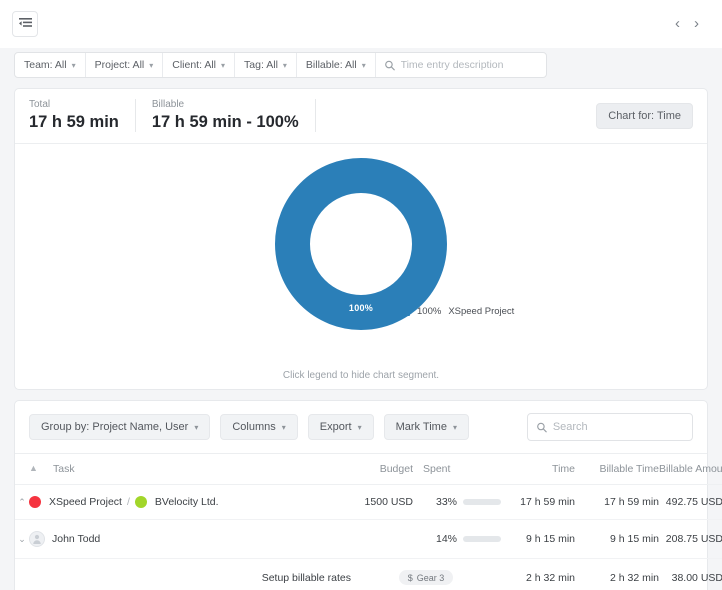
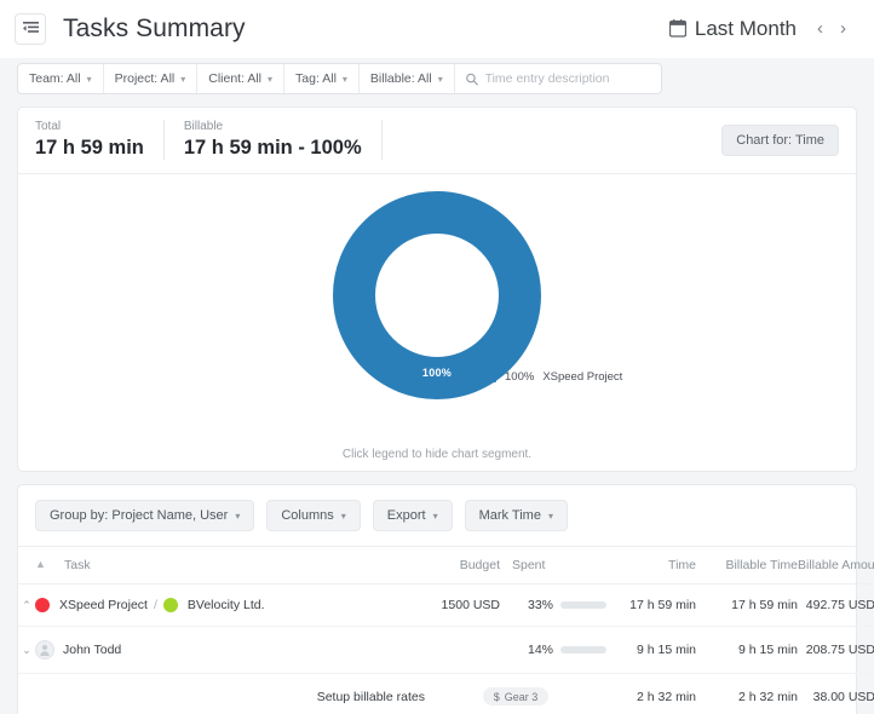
+ Tasks Summary
+ Last Month
  ‹
  ›
  Team: All
  ▾
  Project: All
  ▾
  Client: All
  ▾
  Tag: All
  ▾
  Billable: All
  ▾
  Time entry description
  Total
  17 h 59 min
  Billable
  17 h 59 min - 100%
  Chart for: Time
  100%
  XSpeed Project
  100%
  Click legend to hide chart segment.
  Group by: Project Name, User
  ▾
  Columns
  ▾
  Export
  ▾
  Mark Time
  ▾
- Search
  ▲ Task	Budget	Spent	Time	Billable Time	Billable Amou
  ⌃ XSpeed Project / BVelocity Ltd.	1500 USD	33%	17 h 59 min	17 h 59 min	492.75 USD
  ⌄ John Todd		14%	9 h 15 min	9 h 15 min	208.75 USD
  Setup billable rates	$ Gear 3	2 h 32 min	2 h 32 min	38.00 USD
